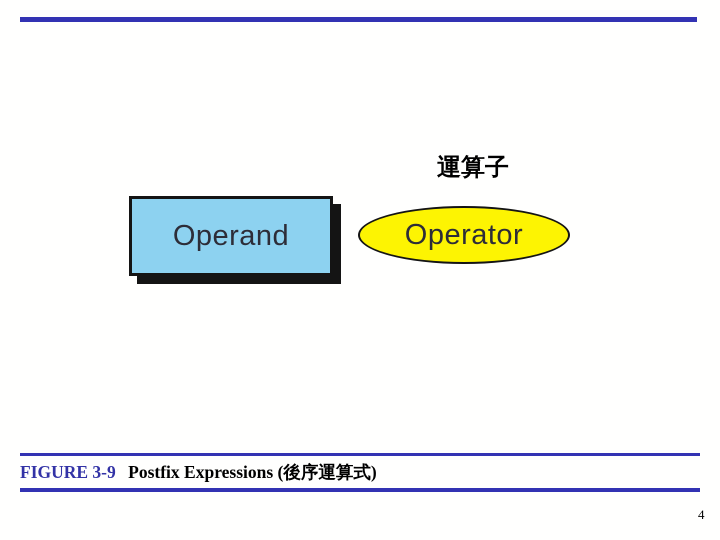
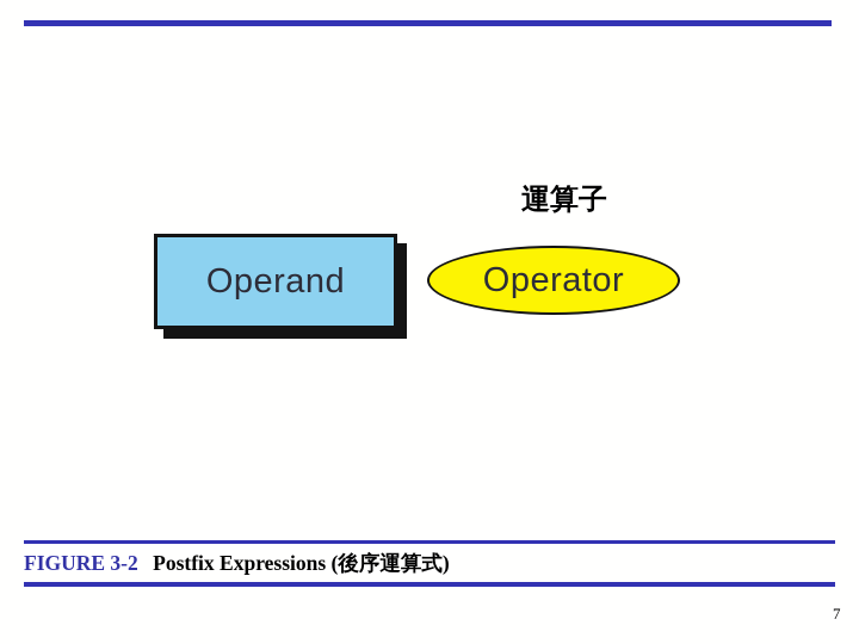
  運算子
  Operand
  Operator
- FIGURE 3-9 Postfix Expressions (後序運算式)
+ FIGURE 3-2 Postfix Expressions (後序運算式)
- 4
+ 7
